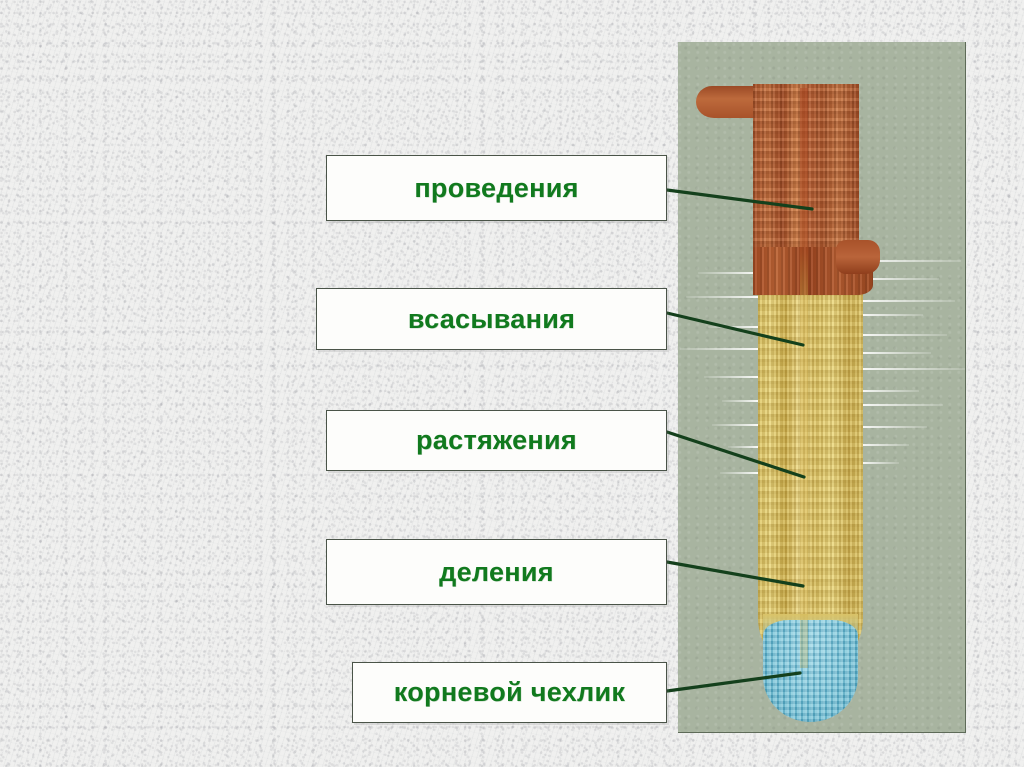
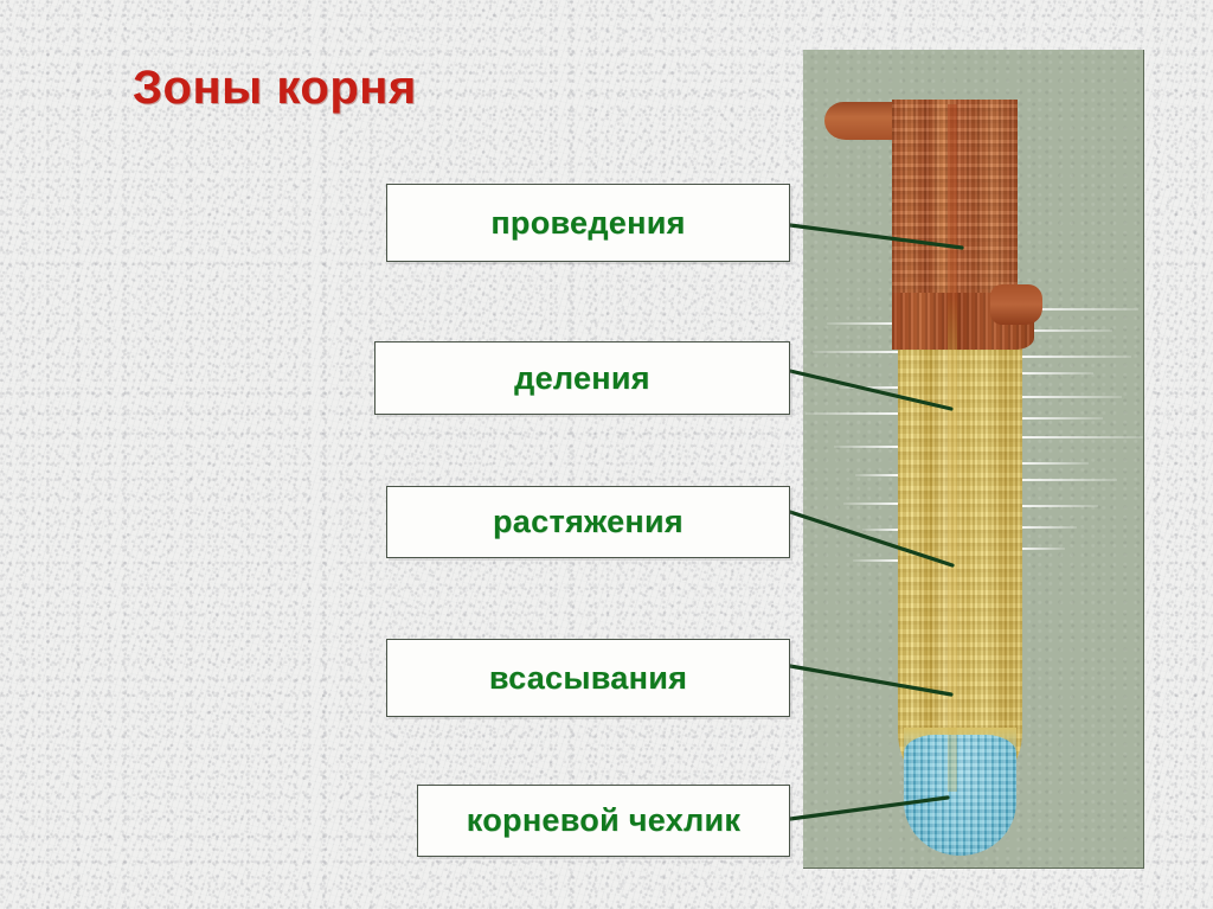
+ Зоны корня
  проведения
- всасывания
+ деления
  растяжения
- деления
+ всасывания
  корневой чехлик
